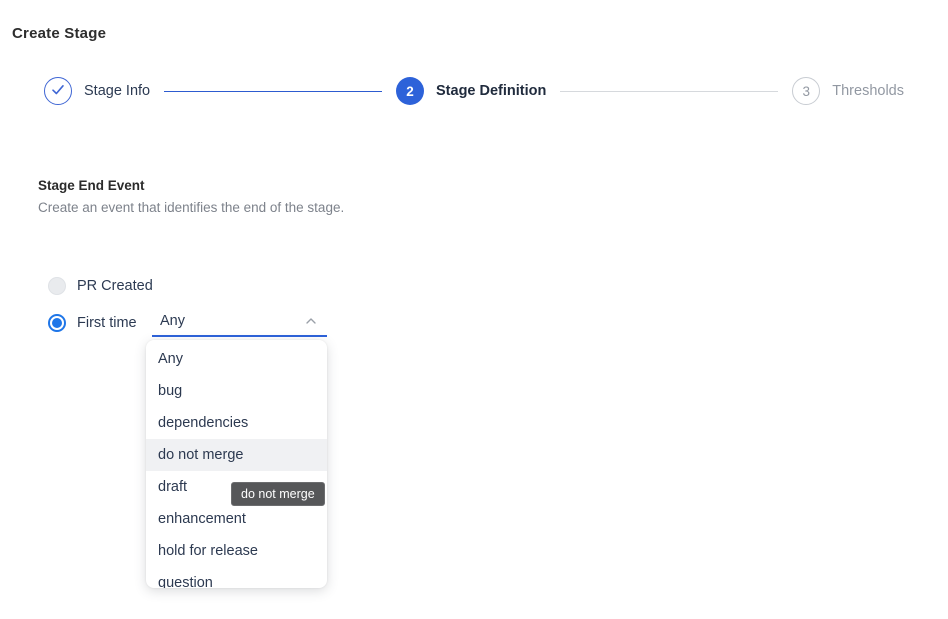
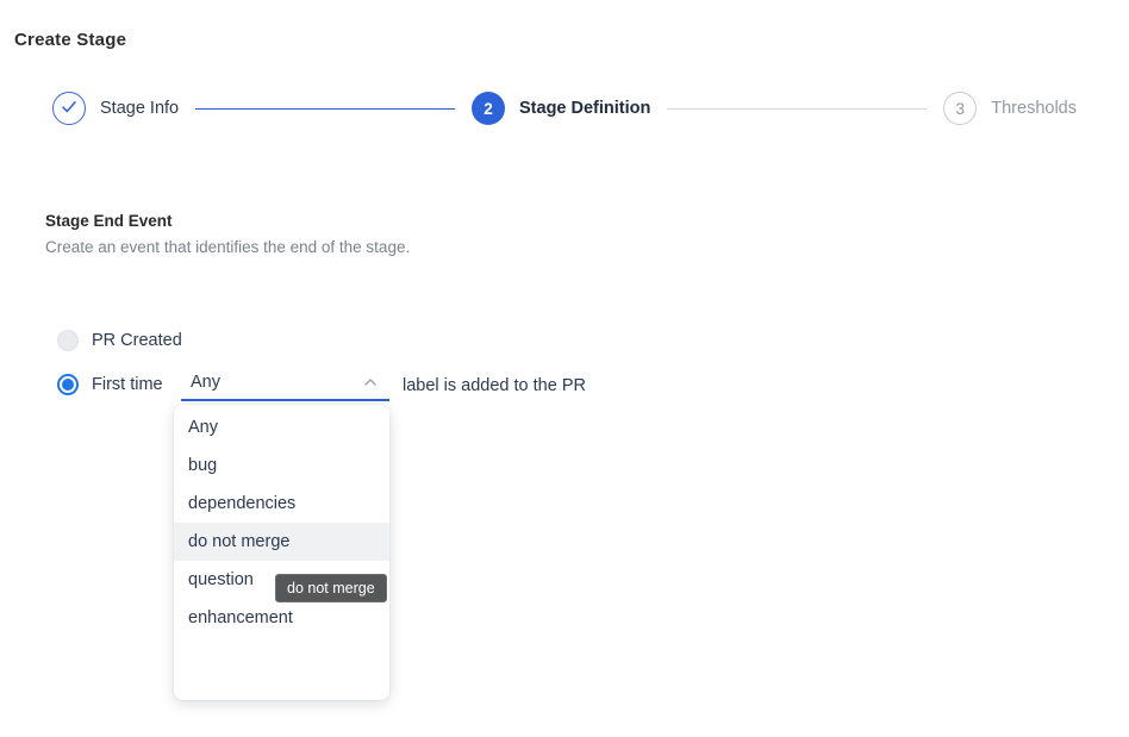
  Create Stage
  Stage Info
  2
  Stage Definition
  3
  Thresholds
  Stage End Event
  Create an event that identifies the end of the stage.
  PR Created
  First time
  Any
+ label is added to the PR
  Any
  bug
  dependencies
  do not merge
- draft
- enhancement
+ question
- hold for release
- question
+ enhancement
  do not merge
